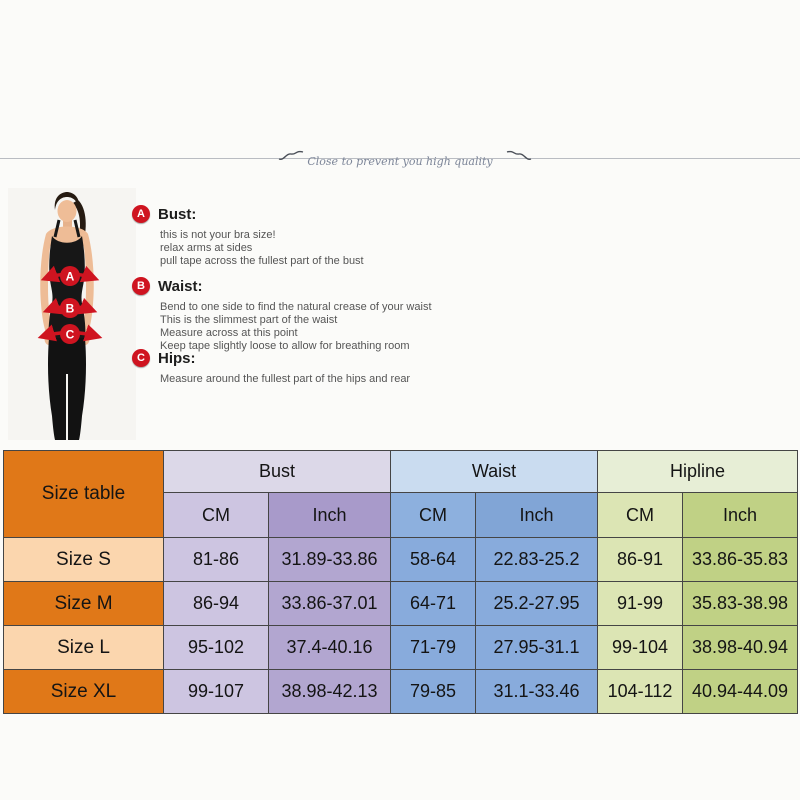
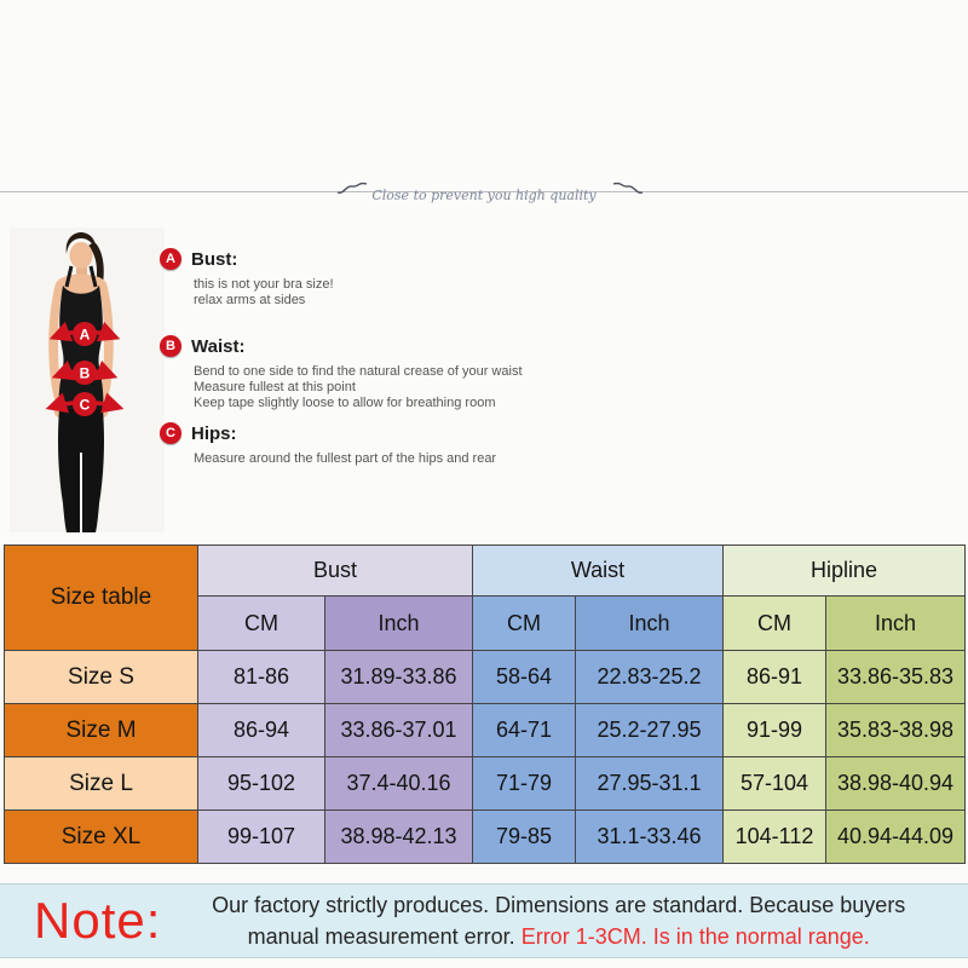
  Close to prevent you high quality
  A
  B
  C
  A
  Bust:
  this is not your bra size!
  relax arms at sides
- pull tape across the fullest part of the bust
  B
  Waist:
  Bend to one side to find the natural crease of your waist
- This is the slimmest part of the waist
- Measure across at this point
+ Measure fullest at this point
  Keep tape slightly loose to allow for breathing room
  C
  Hips:
  Measure around the fullest part of the hips and rear
  Size table	Bust	Waist	Hipline
  CM	Inch	CM	Inch	CM	Inch
  Size S	81-86	31.89-33.86	58-64	22.83-25.2	86-91	33.86-35.83
  Size M	86-94	33.86-37.01	64-71	25.2-27.95	91-99	35.83-38.98
- Size L	95-102	37.4-40.16	71-79	27.95-31.1	99-104	38.98-40.94
+ Size L	95-102	37.4-40.16	71-79	27.95-31.1	57-104	38.98-40.94
  Size XL	99-107	38.98-42.13	79-85	31.1-33.46	104-112	40.94-44.09
+ Note:
+ Our factory strictly produces. Dimensions are standard. Because buyers
+ manual measurement error. Error 1-3CM. Is in the normal range.
